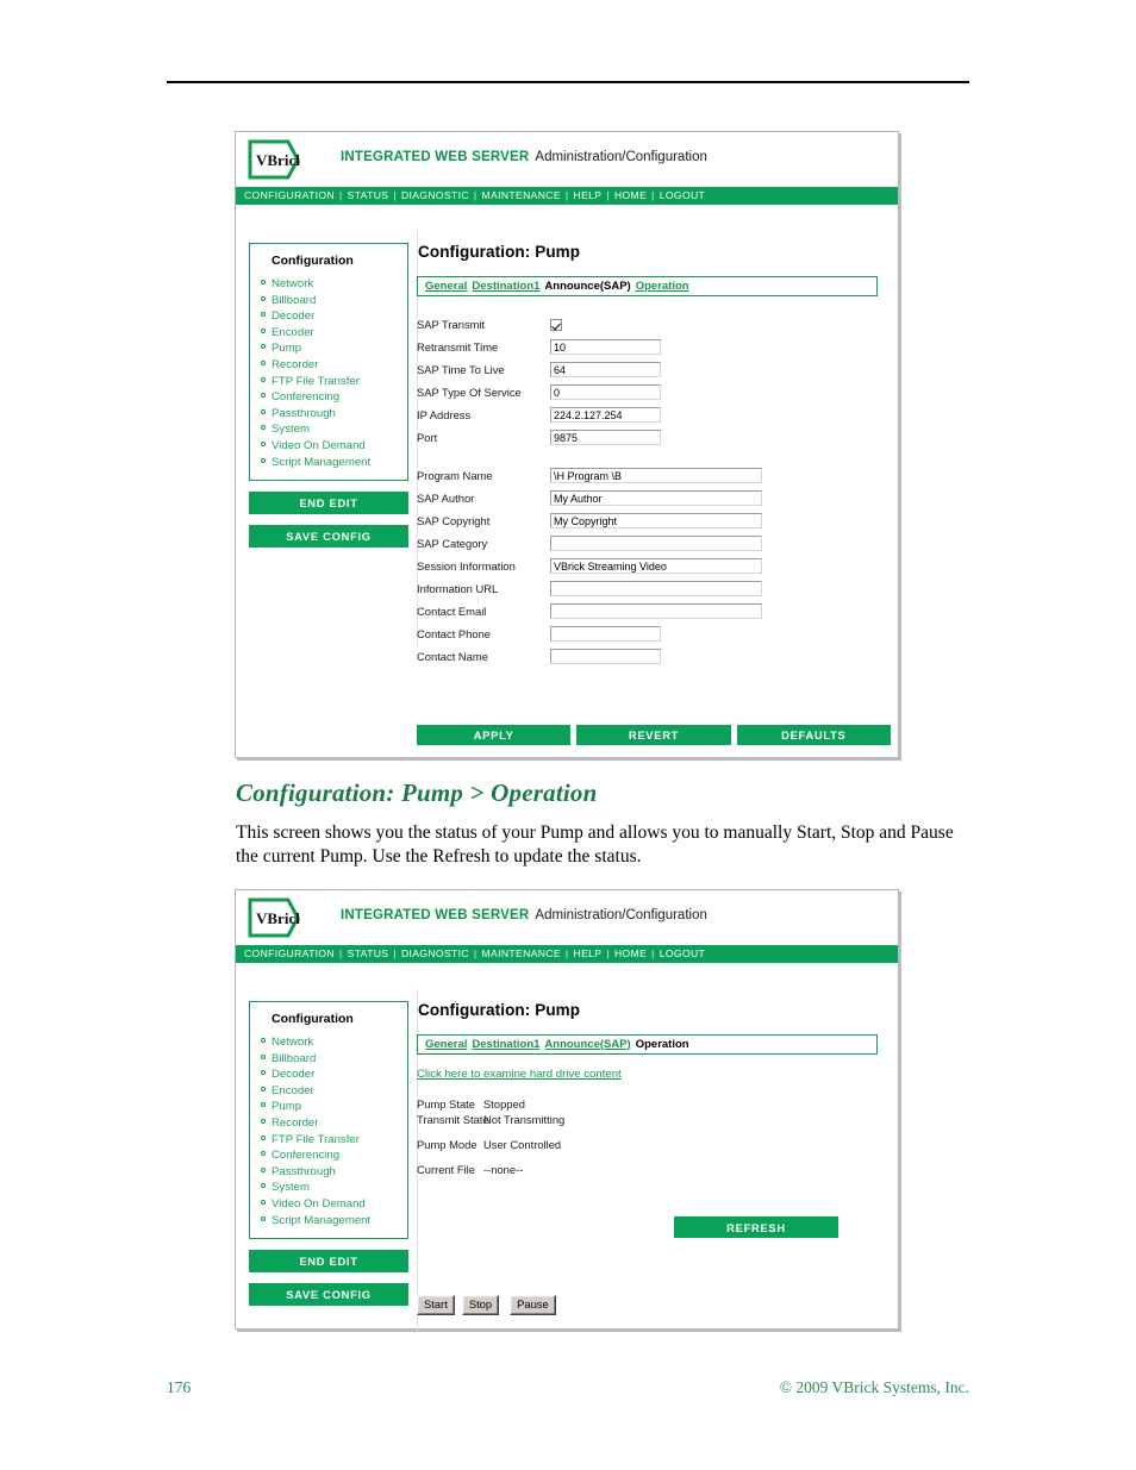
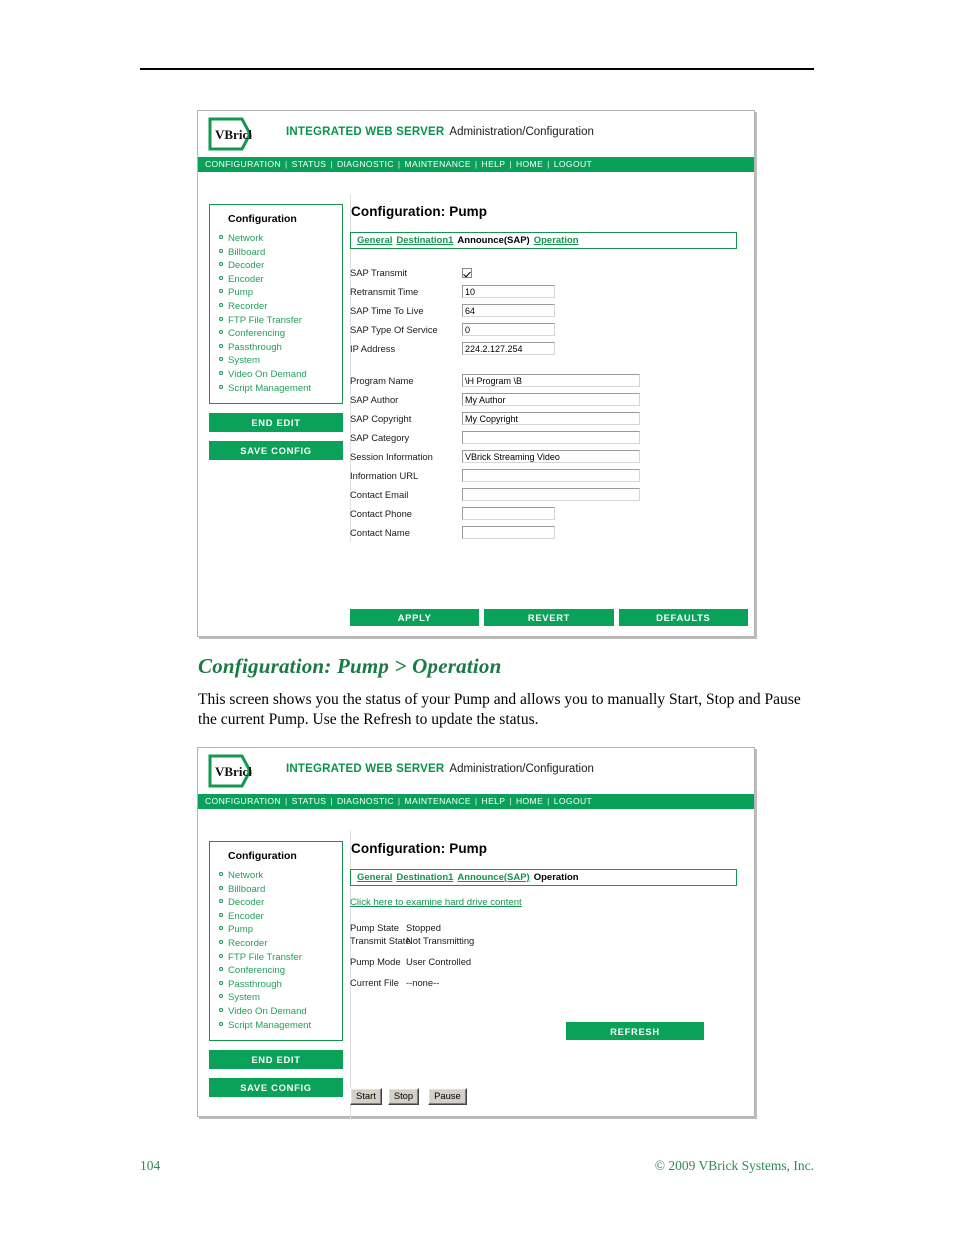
  VBrick
  INTEGRATED WEB SERVER Administration/Configuration
  CONFIGURATION | STATUS | DIAGNOSTIC | MAINTENANCE | HELP | HOME | LOGOUT
  Configuration
  Network
  Billboard
  Decoder
  Encoder
  Pump
  Recorder
  FTP File Transfer
  Conferencing
  Passthrough
  System
  Video On Demand
  Script Management
  END EDIT
  SAVE CONFIG
  Configuration: Pump
  General Destination1 Announce(SAP) Operation
  SAP Transmit
  Retransmit Time
  10
  SAP Time To Live
  64
  SAP Type Of Service
  0
  IP Address
  224.2.127.254
- Port
- 9875
  Program Name
  \H Program \B
  SAP Author
  My Author
  SAP Copyright
  My Copyright
  SAP Category
  Session Information
  VBrick Streaming Video
  Information URL
  Contact Email
  Contact Phone
  Contact Name
  APPLY
  REVERT
  DEFAULTS
  Configuration: Pump > Operation
  This screen shows you the status of your Pump and allows you to manually Start, Stop and Pause the current Pump. Use the Refresh to update the status.
  VBrick
  INTEGRATED WEB SERVER Administration/Configuration
  CONFIGURATION | STATUS | DIAGNOSTIC | MAINTENANCE | HELP | HOME | LOGOUT
  Configuration
  Network
  Billboard
  Decoder
  Encoder
  Pump
  Recorder
  FTP File Transfer
  Conferencing
  Passthrough
  System
  Video On Demand
  Script Management
  END EDIT
  SAVE CONFIG
  Configuration: Pump
  General Destination1 Announce(SAP) Operation
  Click here to examine hard drive content
  Pump State
  Stopped
  Transmit Stat
  Not Transmitting
  Pump Mode
  User Controlled
  Current File
  --none--
  REFRESH
  Start
  Stop
  Pause
- 176
+ 104
  © 2009 VBrick Systems, Inc.
